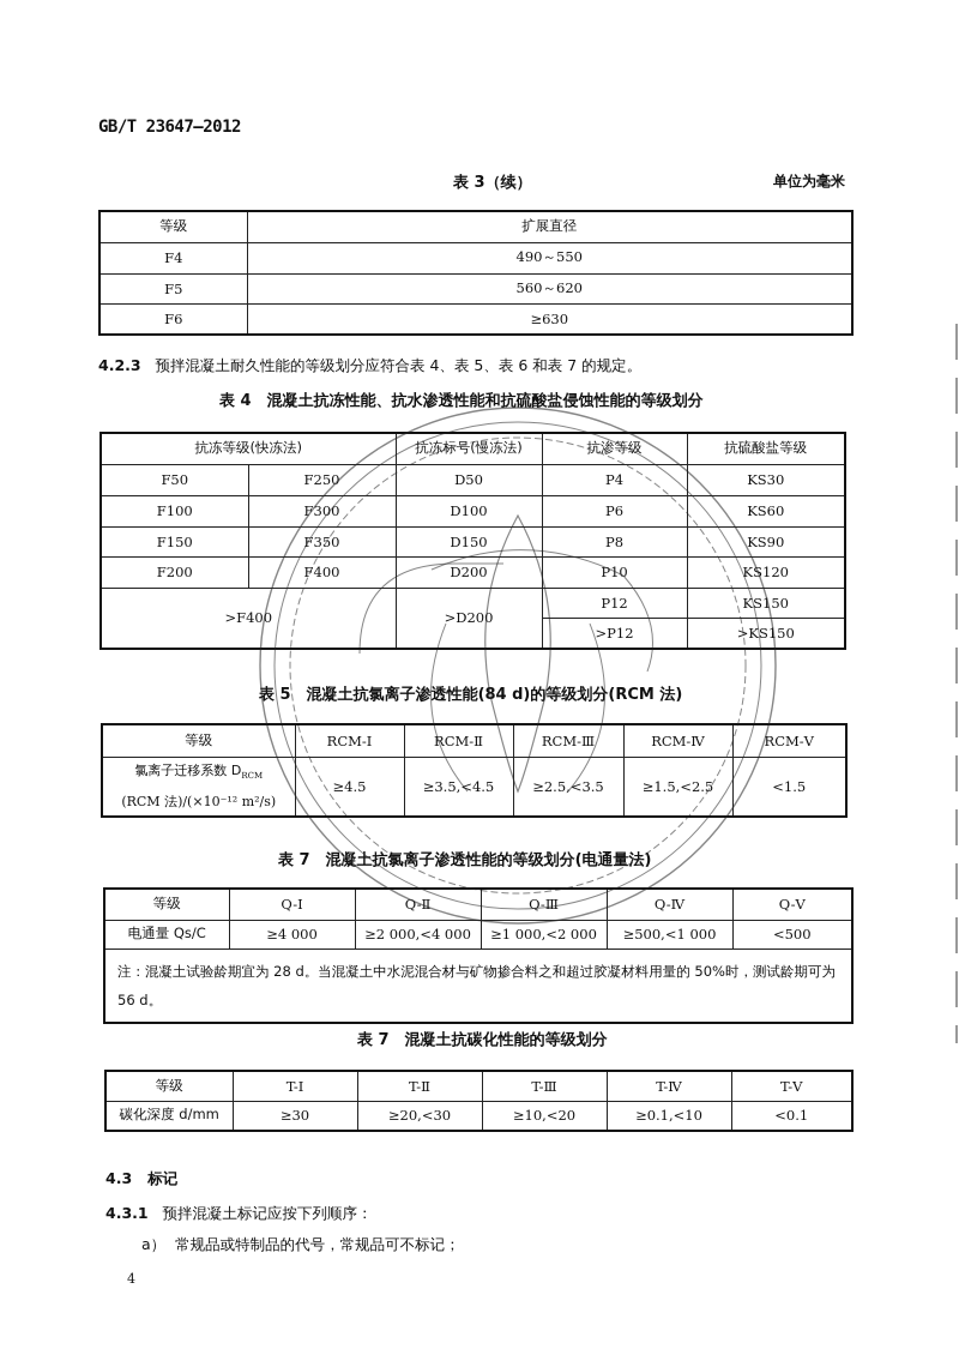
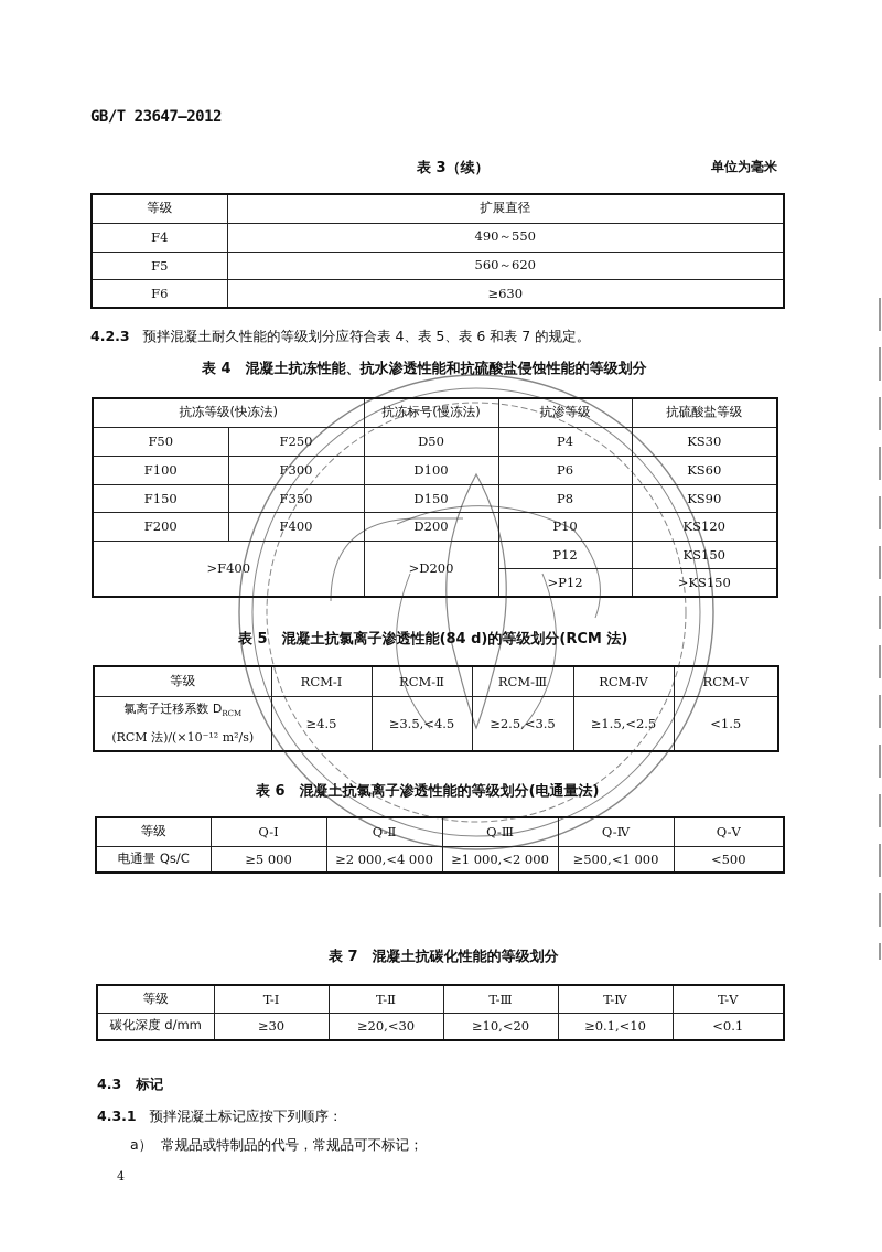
  GB/T 23647—2012
  表 3（续）
  单位为毫米
  等级	扩展直径
  F4	490～550
  F5	560～620
  F6	≥630
  4.2.3 预拌混凝土耐久性能的等级划分应符合表 4、表 5、表 6 和表 7 的规定。
  表 4 混凝土抗冻性能、抗水渗透性能和抗硫酸盐侵蚀性能的等级划分
  抗冻等级(快冻法)	抗冻标号(慢冻法)	抗渗等级	抗硫酸盐等级
  F50	F250	D50	P4	KS30
  F100	F300	D100	P6	KS60
  F150	F350	D150	P8	KS90
  F200	F400	D200	P10	KS120
  >F400	>D200	P12	KS150
  >P12	>KS150
  表 5 混凝土抗氯离子渗透性能(84 d)的等级划分(RCM 法)
  等级	RCM-Ⅰ	RCM-Ⅱ	RCM-Ⅲ	RCM-Ⅳ	RCM-Ⅴ
  氯离子迁移系数 DRCM (RCM 法)/(×10⁻¹² m²/s)	≥4.5	≥3.5,<4.5	≥2.5,<3.5	≥1.5,<2.5	<1.5
- 表 7 混凝土抗氯离子渗透性能的等级划分(电通量法)
+ 表 6 混凝土抗氯离子渗透性能的等级划分(电通量法)
  等级	Q-Ⅰ	Q-Ⅱ	Q-Ⅲ	Q-Ⅳ	Q-Ⅴ
- 电通量 Qs/C	≥4 000	≥2 000,<4 000	≥1 000,<2 000	≥500,<1 000	<500
+ 电通量 Qs/C	≥5 000	≥2 000,<4 000	≥1 000,<2 000	≥500,<1 000	<500
- 注：混凝土试验龄期宜为 28 d。当混凝土中水泥混合材与矿物掺合料之和超过胶凝材料用量的 50%时，测试龄期可为 56 d。
  表 7 混凝土抗碳化性能的等级划分
  等级	T-Ⅰ	T-Ⅱ	T-Ⅲ	T-Ⅳ	T-Ⅴ
  碳化深度 d/mm	≥30	≥20,<30	≥10,<20	≥0.1,<10	<0.1
  4.3 标记
  4.3.1 预拌混凝土标记应按下列顺序：
  a） 常规品或特制品的代号，常规品可不标记；
  4
